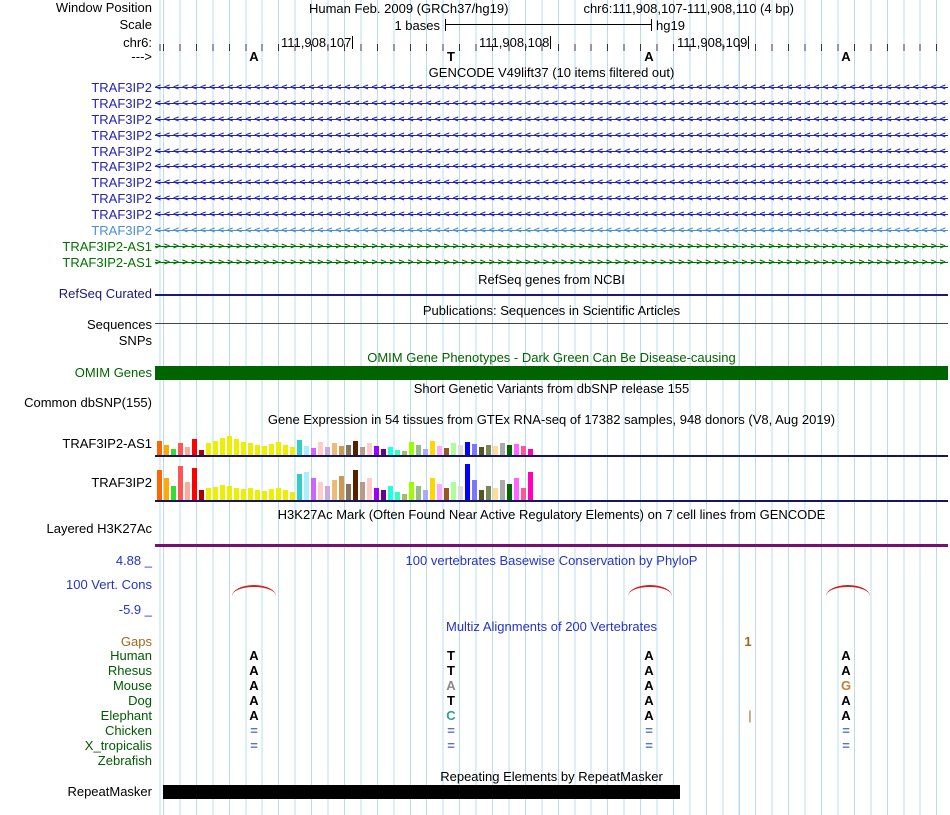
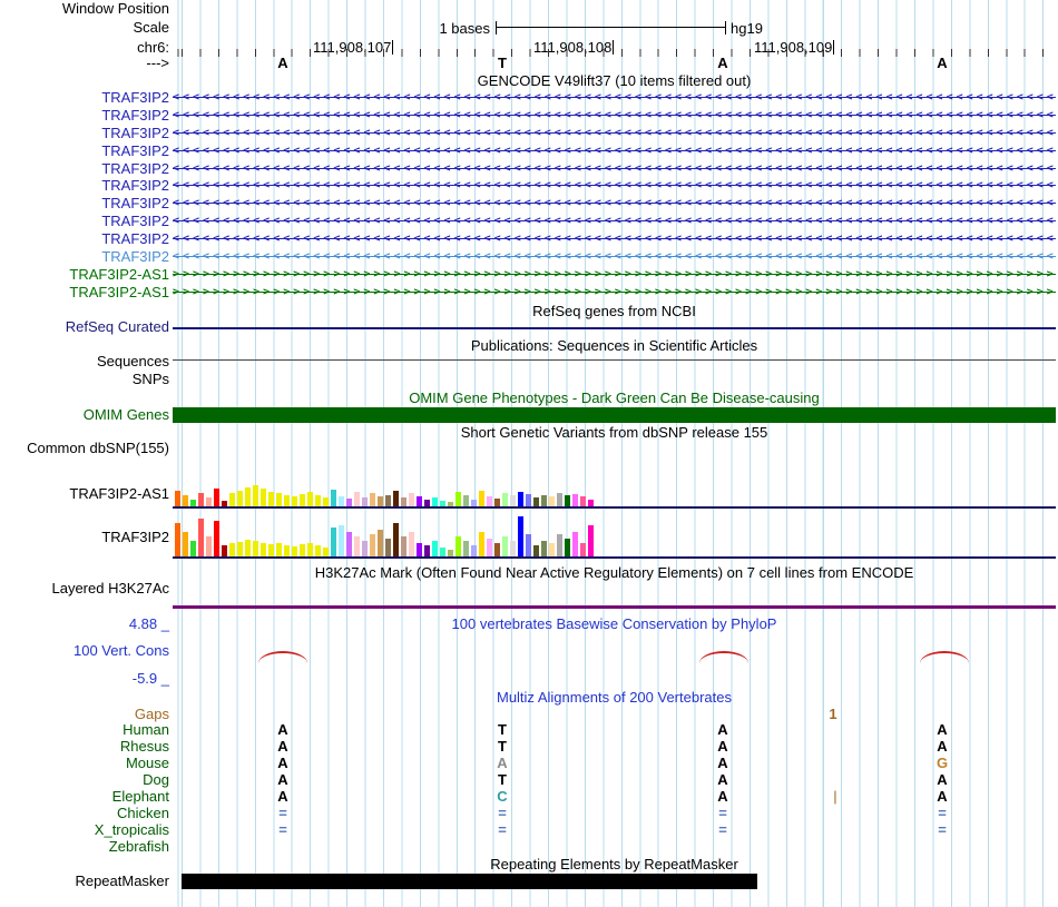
  Window Position
- Human Feb. 2009 (GRCh37/hg19)
- chr6:111,908,107-111,908,110 (4 bp)
  Scale
  1 bases
  hg19
  chr6:
  111,908,107
  111,908,108
  111,908,109
  --->
  A
  T
  A
  A
  GENCODE V49lift37 (10 items filtered out)
  TRAF3IP2
  <<<<<<<<<<<<<<<<<<<<<<<<<<<<<<<<<<<<<<<<<<<<<<<<<<<<<<<<<<<<<<<<<<<<<<<<<<<<<<<<<<<<<<<<
  TRAF3IP2
  <<<<<<<<<<<<<<<<<<<<<<<<<<<<<<<<<<<<<<<<<<<<<<<<<<<<<<<<<<<<<<<<<<<<<<<<<<<<<<<<<<<<<<<<
  TRAF3IP2
  <<<<<<<<<<<<<<<<<<<<<<<<<<<<<<<<<<<<<<<<<<<<<<<<<<<<<<<<<<<<<<<<<<<<<<<<<<<<<<<<<<<<<<<<
  TRAF3IP2
  <<<<<<<<<<<<<<<<<<<<<<<<<<<<<<<<<<<<<<<<<<<<<<<<<<<<<<<<<<<<<<<<<<<<<<<<<<<<<<<<<<<<<<<<
  TRAF3IP2
  <<<<<<<<<<<<<<<<<<<<<<<<<<<<<<<<<<<<<<<<<<<<<<<<<<<<<<<<<<<<<<<<<<<<<<<<<<<<<<<<<<<<<<<<
  TRAF3IP2
  <<<<<<<<<<<<<<<<<<<<<<<<<<<<<<<<<<<<<<<<<<<<<<<<<<<<<<<<<<<<<<<<<<<<<<<<<<<<<<<<<<<<<<<<
  TRAF3IP2
  <<<<<<<<<<<<<<<<<<<<<<<<<<<<<<<<<<<<<<<<<<<<<<<<<<<<<<<<<<<<<<<<<<<<<<<<<<<<<<<<<<<<<<<<
  TRAF3IP2
  <<<<<<<<<<<<<<<<<<<<<<<<<<<<<<<<<<<<<<<<<<<<<<<<<<<<<<<<<<<<<<<<<<<<<<<<<<<<<<<<<<<<<<<<
  TRAF3IP2
  <<<<<<<<<<<<<<<<<<<<<<<<<<<<<<<<<<<<<<<<<<<<<<<<<<<<<<<<<<<<<<<<<<<<<<<<<<<<<<<<<<<<<<<<
  TRAF3IP2
  <<<<<<<<<<<<<<<<<<<<<<<<<<<<<<<<<<<<<<<<<<<<<<<<<<<<<<<<<<<<<<<<<<<<<<<<<<<<<<<<<<<<<<<<
  TRAF3IP2-AS1
  >>>>>>>>>>>>>>>>>>>>>>>>>>>>>>>>>>>>>>>>>>>>>>>>>>>>>>>>>>>>>>>>>>>>>>>>>>>>>>>>>>>>>>>>
  TRAF3IP2-AS1
  >>>>>>>>>>>>>>>>>>>>>>>>>>>>>>>>>>>>>>>>>>>>>>>>>>>>>>>>>>>>>>>>>>>>>>>>>>>>>>>>>>>>>>>>
  RefSeq genes from NCBI
  RefSeq Curated
  Publications: Sequences in Scientific Articles
  Sequences
  SNPs
  OMIM Gene Phenotypes - Dark Green Can Be Disease-causing
  OMIM Genes
  Short Genetic Variants from dbSNP release 155
  Common dbSNP(155)
- Gene Expression in 54 tissues from GTEx RNA-seq of 17382 samples, 948 donors (V8, Aug 2019)
  TRAF3IP2-AS1
  TRAF3IP2
- H3K27Ac Mark (Often Found Near Active Regulatory Elements) on 7 cell lines from GENCODE
+ H3K27Ac Mark (Often Found Near Active Regulatory Elements) on 7 cell lines from ENCODE
  Layered H3K27Ac
  4.88 _
  100 vertebrates Basewise Conservation by PhyloP
  100 Vert. Cons
  -5.9 _
  Multiz Alignments of 200 Vertebrates
  Gaps
  1
  Human
  A
  T
  A
  A
  Rhesus
  A
  T
  A
  A
  Mouse
  A
  A
  A
  G
  Dog
  A
  T
  A
  A
  Elephant
  A
  C
  A
  |
  A
  Chicken
  =
  =
  =
  =
  X_tropicalis
  =
  =
  =
  =
  Zebrafish
  Repeating Elements by RepeatMasker
  RepeatMasker
